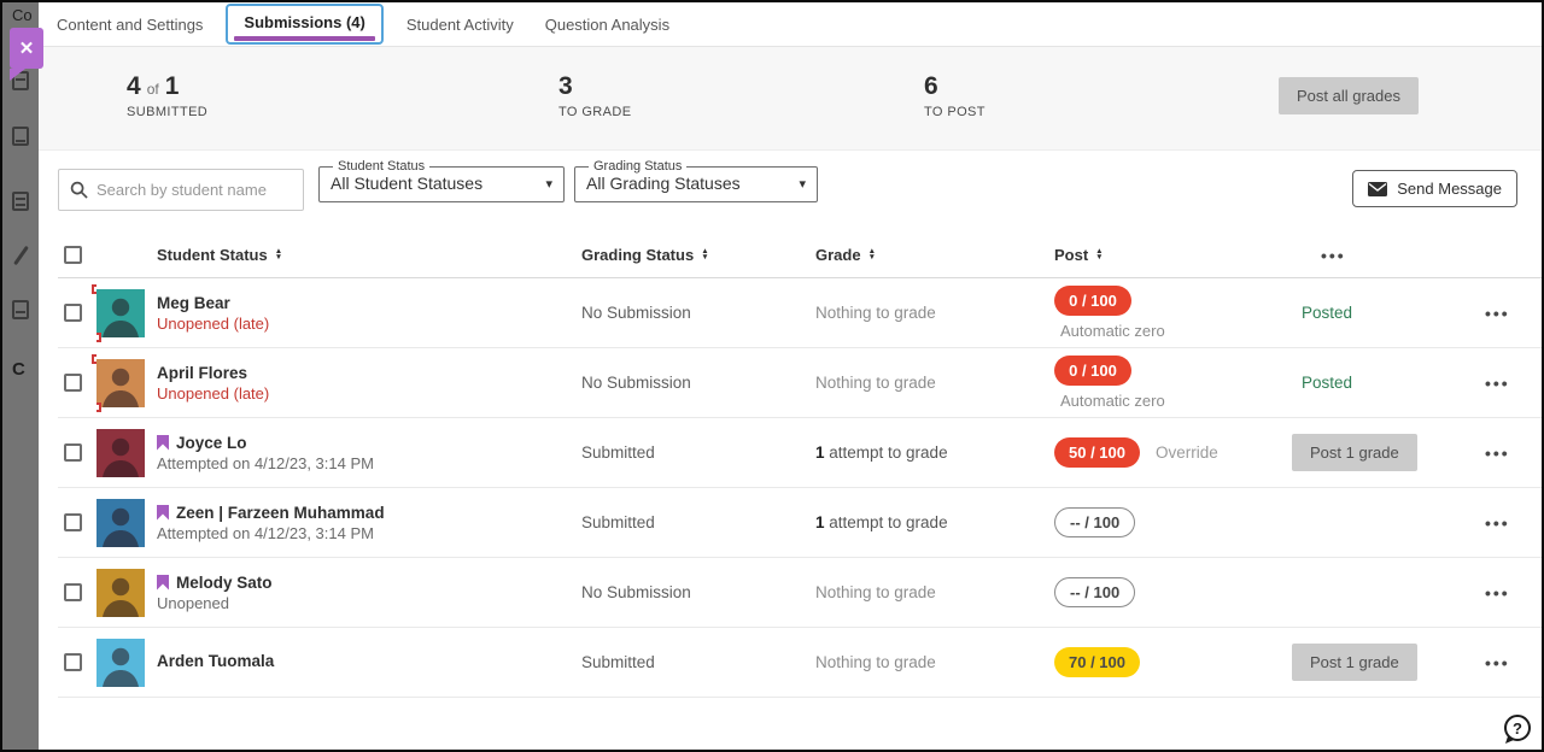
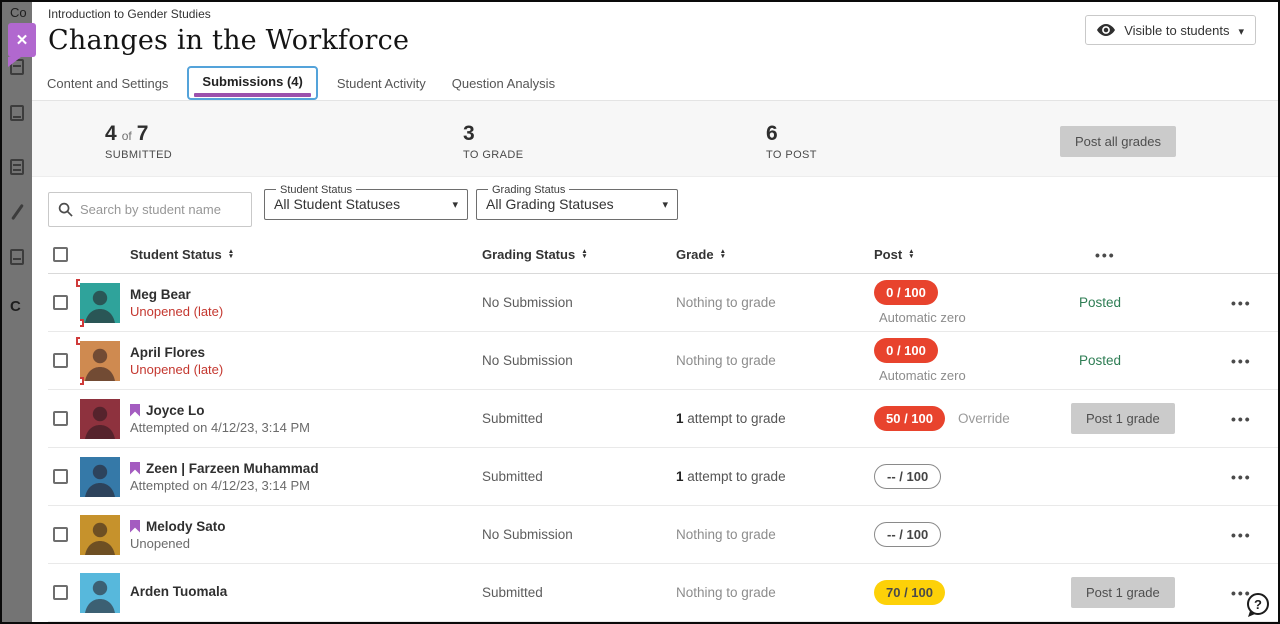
  Co
  C
+ Introduction to Gender Studies
+ Changes in the Workforce
+ Visible to students
  Content and Settings
  Submissions (4)
  Student Activity
  Question Analysis
  4
  of
- 1
+ 7
  SUBMITTED
  3
  TO GRADE
  6
  TO POST
  Post all grades
  Search by student name
  Student Status
  All Student Statuses
  Grading Status
  All Grading Statuses
- Send Message
  Student Status
  Grading Status
  Grade
  Post
  Meg Bear
  Unopened (late)
  No Submission
  Nothing to grade
  0 / 100
  Automatic zero
  Posted
  April Flores
  Unopened (late)
  No Submission
  Nothing to grade
  0 / 100
  Automatic zero
  Posted
  Joyce Lo
  Attempted on 4/12/23, 3:14 PM
  Submitted
  1 attempt to grade
  50 / 100
  Override
  Post 1 grade
  Zeen | Farzeen Muhammad
  Attempted on 4/12/23, 3:14 PM
  Submitted
  1 attempt to grade
  -- / 100
  Melody Sato
  Unopened
  No Submission
  Nothing to grade
  -- / 100
  Arden Tuomala
  Submitted
  Nothing to grade
  70 / 100
  Post 1 grade
  ?
